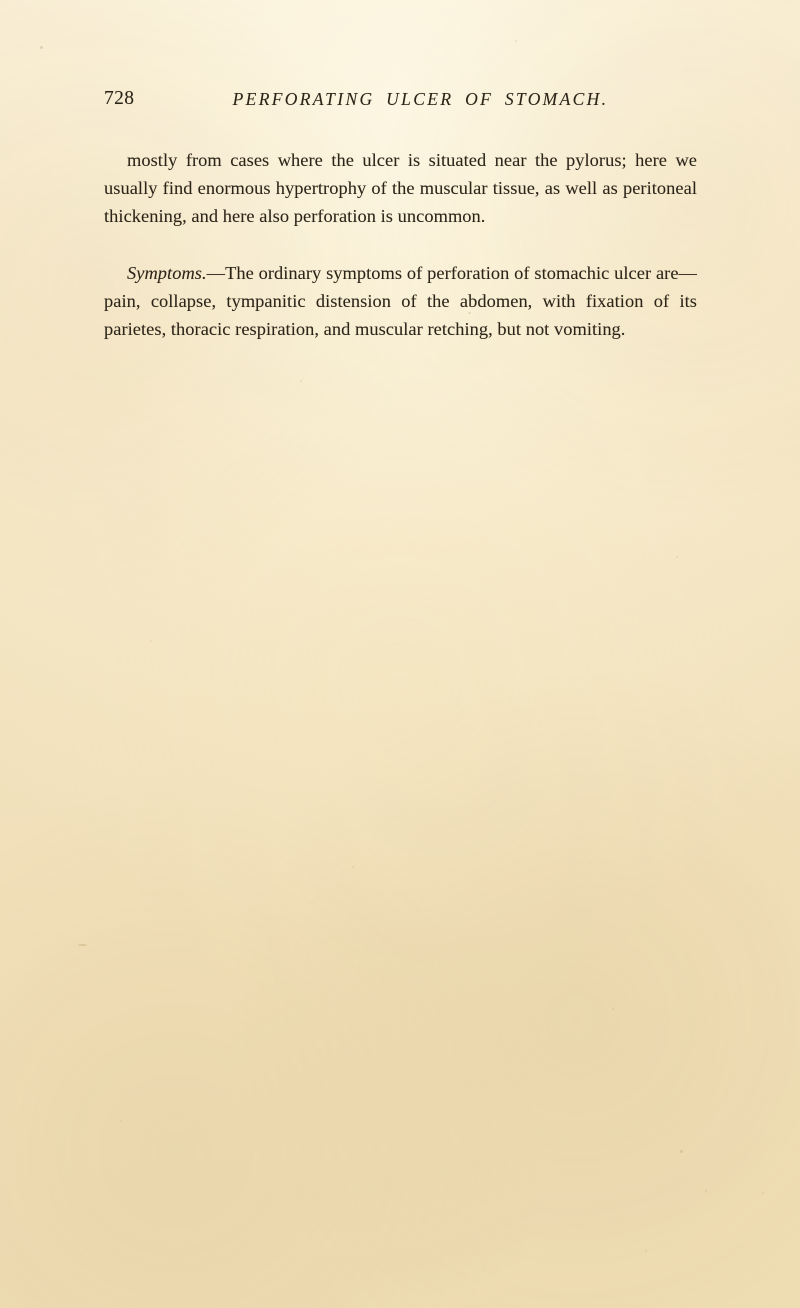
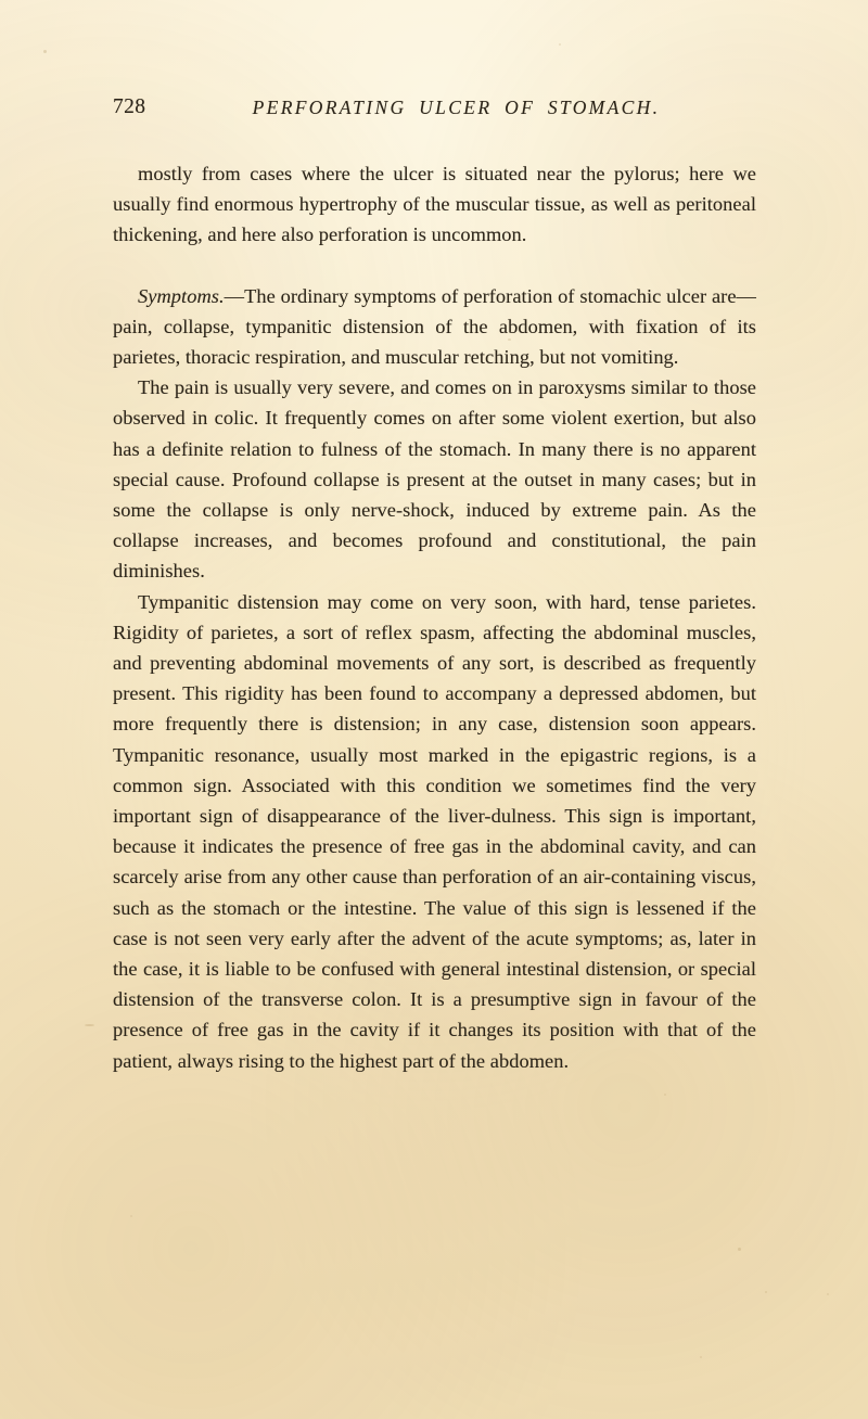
  728
  PERFORATING ULCER OF STOMACH.
  mostly from cases where the ulcer is situated near the pylorus; here we usually find enormous hypertrophy of the muscular tissue, as well as peritoneal thickening, and here also perforation is uncommon.
  Symptoms.—The ordinary symptoms of perforation of stomachic ulcer are—pain, collapse, tympanitic distension of the abdomen, with fixation of its parietes, thoracic respiration, and muscular retching, but not vomiting.
+ The pain is usually very severe, and comes on in paroxysms similar to those observed in colic. It frequently comes on after some violent exertion, but also has a definite relation to fulness of the stomach. In many there is no apparent special cause. Profound collapse is present at the outset in many cases; but in some the collapse is only nerve-shock, induced by extreme pain. As the collapse increases, and becomes profound and constitutional, the pain diminishes.
+ Tympanitic distension may come on very soon, with hard, tense parietes. Rigidity of parietes, a sort of reflex spasm, affecting the abdominal muscles, and preventing abdominal movements of any sort, is described as frequently present. This rigidity has been found to accompany a depressed abdomen, but more frequently there is distension; in any case, distension soon appears. Tympanitic resonance, usually most marked in the epigastric regions, is a common sign. Associated with this condition we sometimes find the very important sign of disappearance of the liver-dulness. This sign is important, because it indicates the presence of free gas in the abdominal cavity, and can scarcely arise from any other cause than perforation of an air-containing viscus, such as the stomach or the intestine. The value of this sign is lessened if the case is not seen very early after the advent of the acute symptoms; as, later in the case, it is liable to be confused with general intestinal distension, or special distension of the transverse colon. It is a presumptive sign in favour of the presence of free gas in the cavity if it changes its position with that of the patient, always rising to the highest part of the abdomen.
